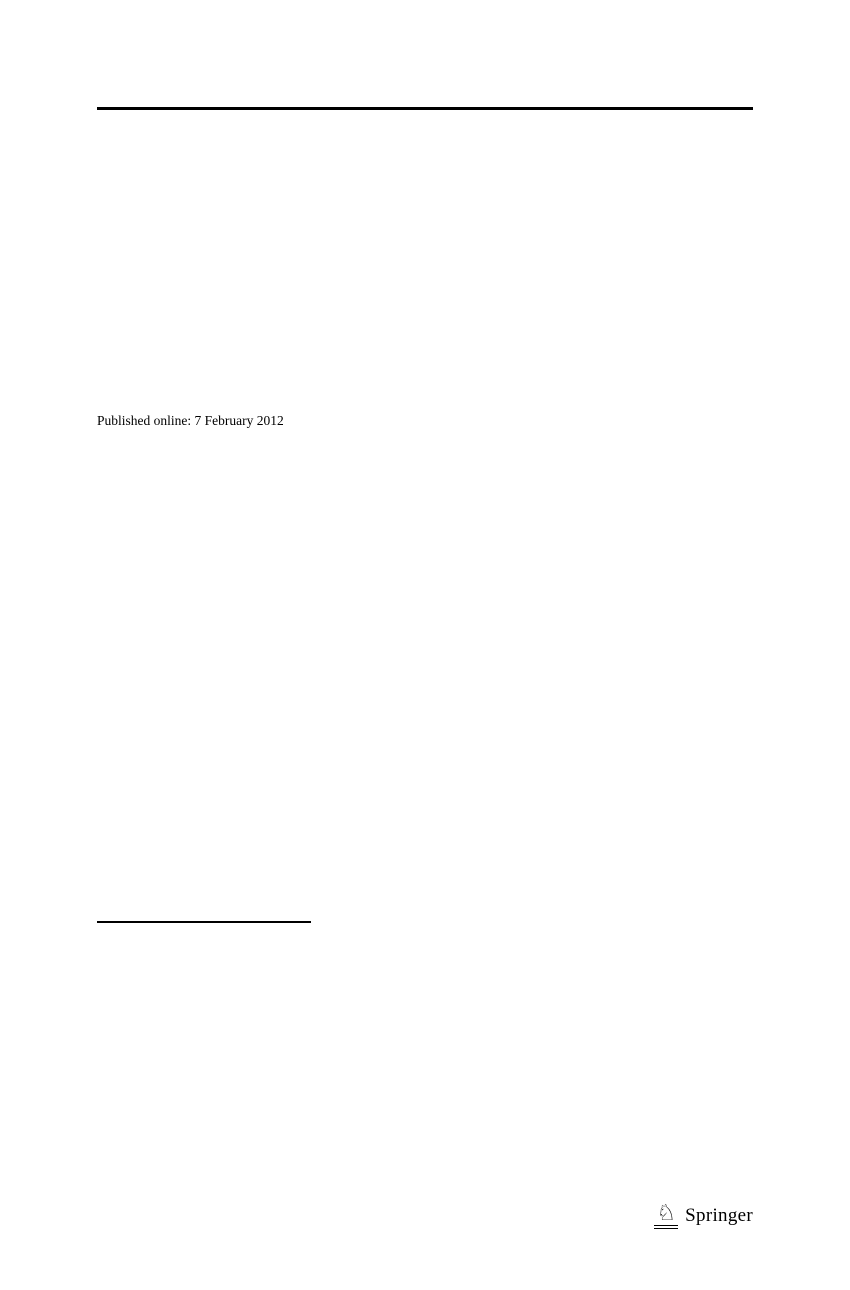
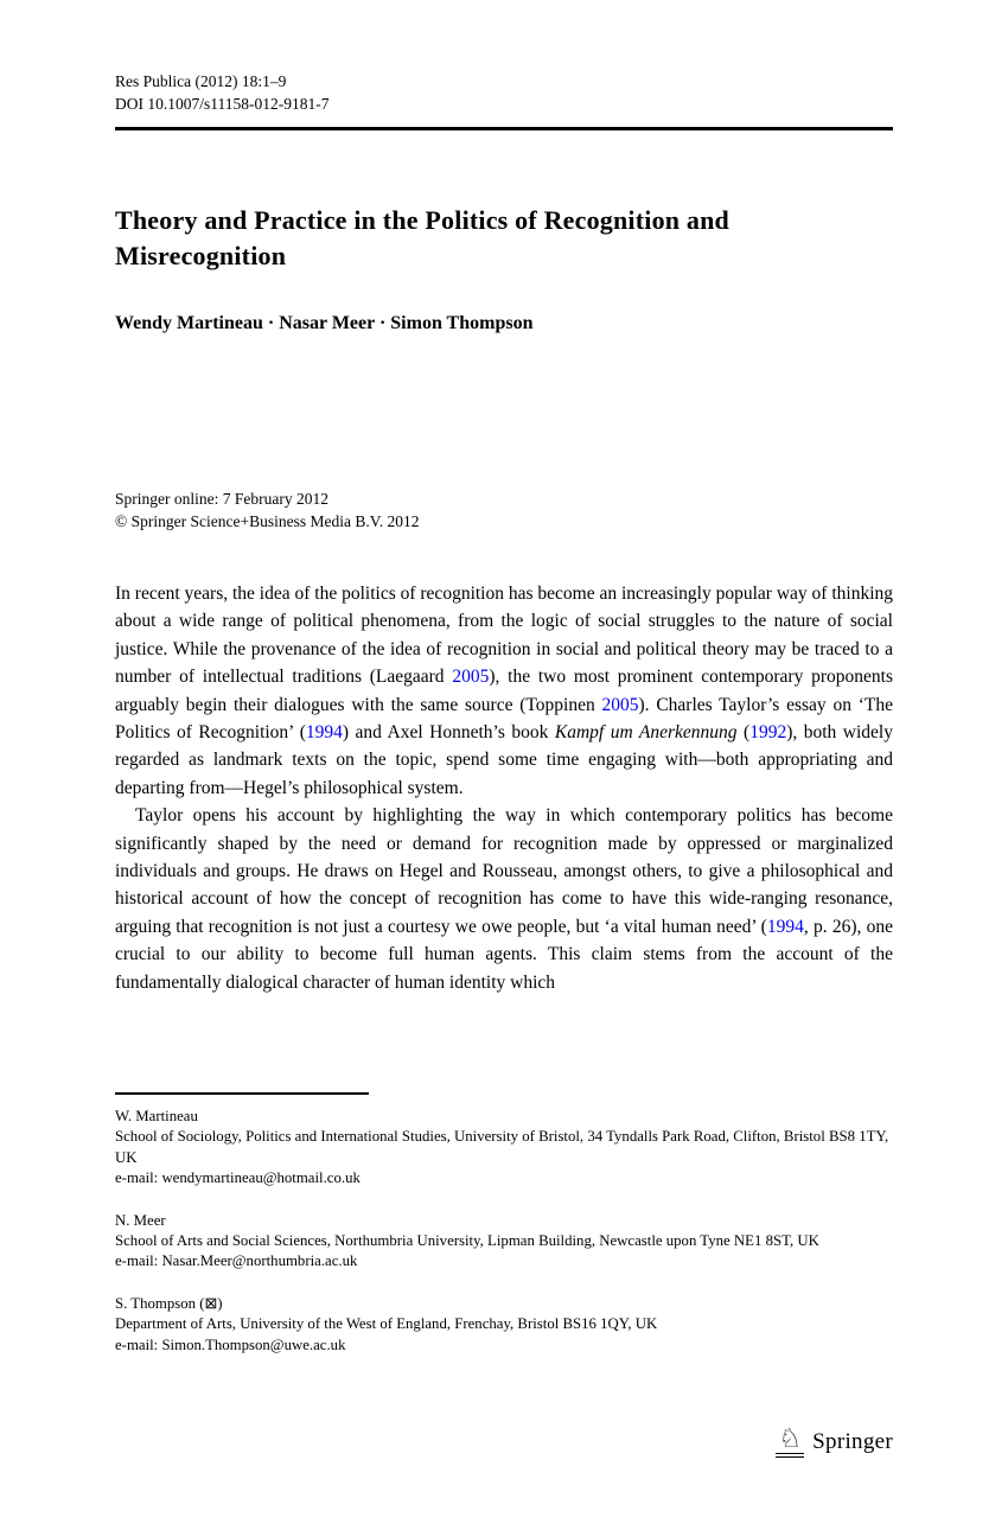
+ Res Publica (2012) 18:1–9
+ DOI 10.1007/s11158-012-9181-7
+ Theory and Practice in the Politics of Recognition and Misrecognition
+ Wendy Martineau · Nasar Meer · Simon Thompson
- Published online: 7 February 2012
+ Springer online: 7 February 2012
+ © Springer Science+Business Media B.V. 2012
+ In recent years, the idea of the politics of recognition has become an increasingly popular way of thinking about a wide range of political phenomena, from the logic of social struggles to the nature of social justice. While the provenance of the idea of recognition in social and political theory may be traced to a number of intellectual traditions (Laegaard 2005), the two most prominent contemporary proponents arguably begin their dialogues with the same source (Toppinen 2005). Charles Taylor’s essay on ‘The Politics of Recognition’ (1994) and Axel Honneth’s book Kampf um Anerkennung (1992), both widely regarded as landmark texts on the topic, spend some time engaging with—both appropriating and departing from—Hegel’s philosophical system.
+ Taylor opens his account by highlighting the way in which contemporary politics has become significantly shaped by the need or demand for recognition made by oppressed or marginalized individuals and groups. He draws on Hegel and Rousseau, amongst others, to give a philosophical and historical account of how the concept of recognition has come to have this wide-ranging resonance, arguing that recognition is not just a courtesy we owe people, but ‘a vital human need’ (1994, p. 26), one crucial to our ability to become full human agents. This claim stems from the account of the fundamentally dialogical character of human identity which
+ W. Martineau
+ School of Sociology, Politics and International Studies, University of Bristol, 34 Tyndalls Park Road, Clifton, Bristol BS8 1TY, UK
+ e-mail: wendymartineau@hotmail.co.uk
+ N. Meer
+ School of Arts and Social Sciences, Northumbria University, Lipman Building, Newcastle upon Tyne NE1 8ST, UK
+ e-mail: Nasar.Meer@northumbria.ac.uk
+ S. Thompson (⊠)
+ Department of Arts, University of the West of England, Frenchay, Bristol BS16 1QY, UK
+ e-mail: Simon.Thompson@uwe.ac.uk
  ♘
  Springer
